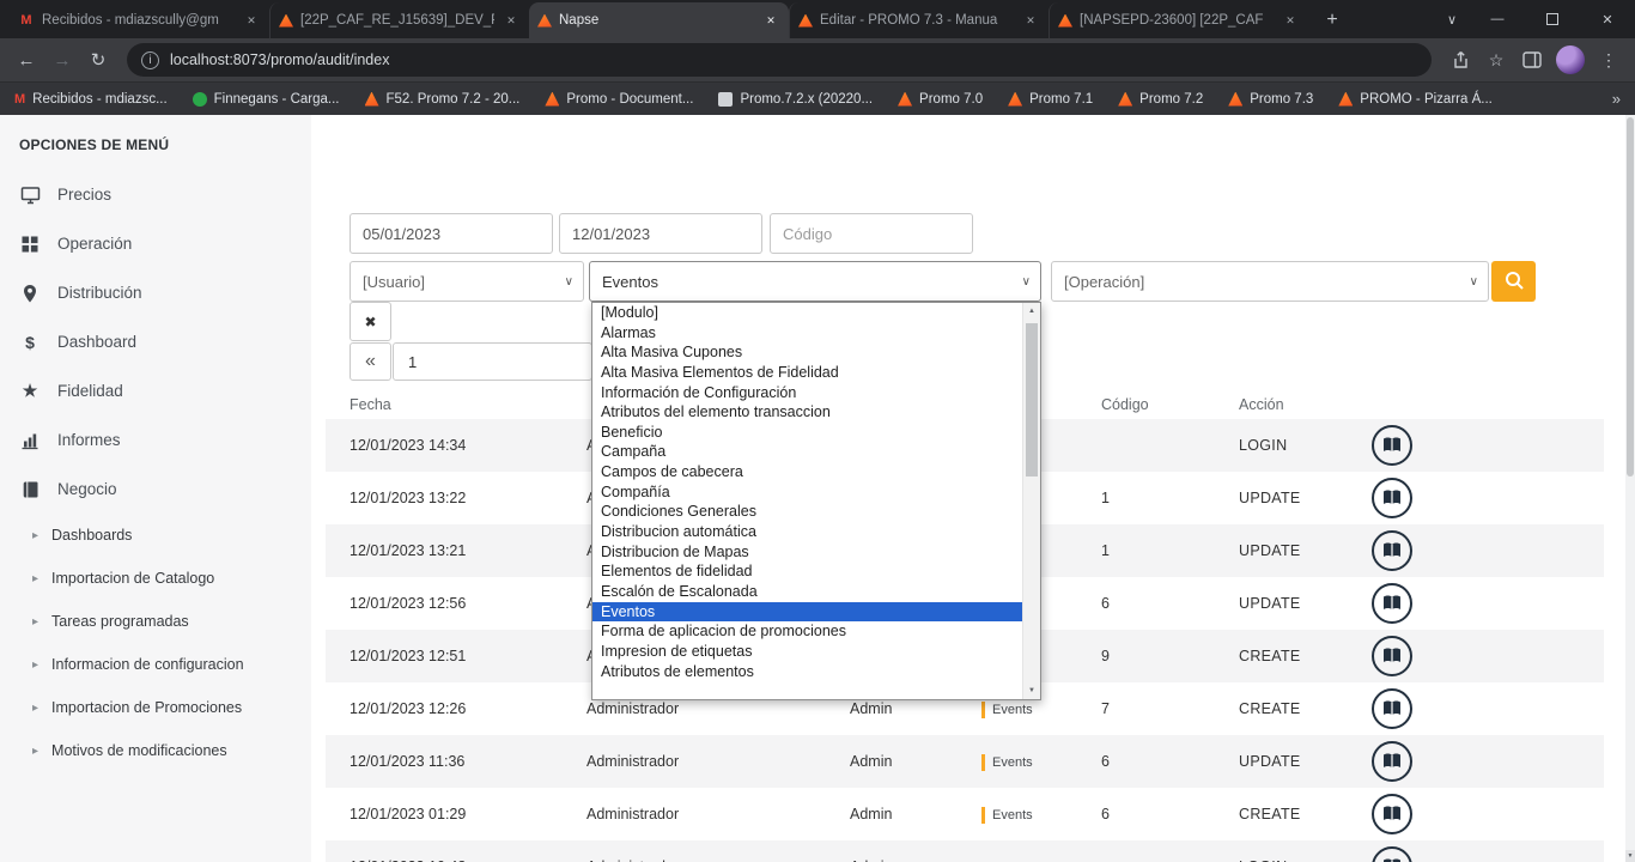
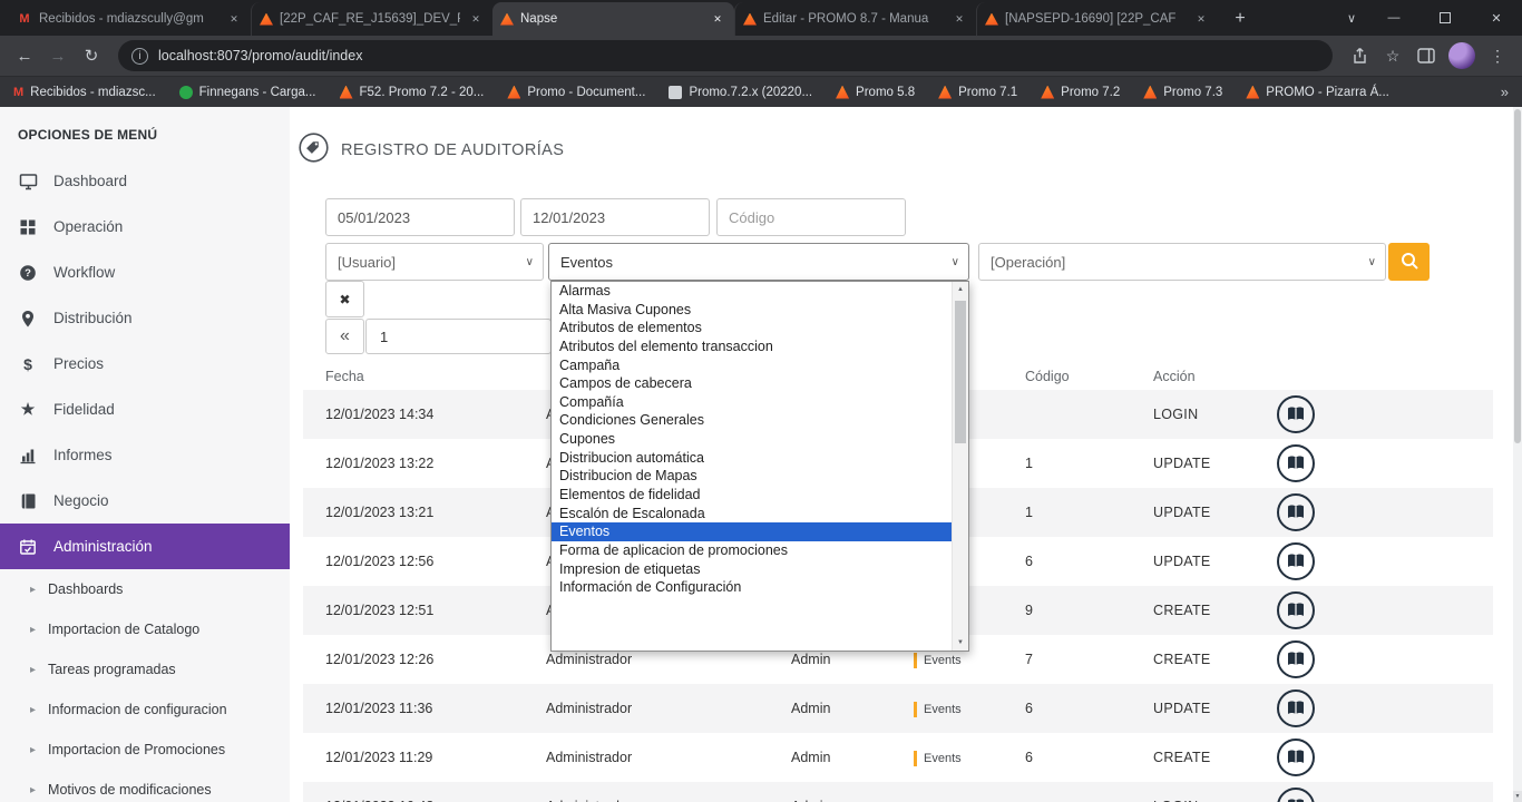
  M
  Recibidos - mdiazscully@gm
  ✕
  [22P_CAF_RE_J15639]_DEV_
  ✕
  Napse
  ✕
- Editar - PROMO 7.3 - Manua
+ Editar - PROMO 8.7 - Manua
  ✕
- [NAPSEPD-23600] [22P_CAF
+ [NAPSEPD-16690] [22P_CAF
  ✕
  +
  ∨
  —
  ✕
  ←
  →
  ↻
  i
  localhost:8073/promo/audit/index
  ☆
  ⋮
  M
  Recibidos - mdiazsc...
  Finnegans - Carga...
  F52. Promo 7.2 - 20...
  Promo - Document...
  Promo.7.2.x (20220...
- Promo 7.0
+ Promo 5.8
  Promo 7.1
  Promo 7.2
  Promo 7.3
  PROMO - Pizarra Á...
  »
  OPCIONES DE MENÚ
- Precios
+ Dashboard
  Operación
+ ?
+ Workflow
  Distribución
  $
- Dashboard
+ Precios
  ★
  Fidelidad
  Informes
  Negocio
+ Administración
  ▸
  Dashboards
  ▸
  Importacion de Catalogo
  ▸
  Tareas programadas
  ▸
  Informacion de configuracion
  ▸
  Importacion de Promociones
  ▸
  Motivos de modificaciones
+ REGISTRO DE AUDITORÍAS
  05/01/2023
  12/01/2023
  Código
  [Usuario]
  ∨
  Eventos
  ∨
  [Operación]
  ∨
  ✖
  «
  1
  Fecha
  Código
  Acción
  12/01/2023 14:34
  LOGIN
  12/01/2023 13:22
  1
  UPDATE
  12/01/2023 13:21
  1
  UPDATE
  12/01/2023 12:56
  6
  UPDATE
  12/01/2023 12:51
  9
  CREATE
  12/01/2023 12:26
  Administrador
  Admin
  Events
  7
  CREATE
  12/01/2023 11:36
  Administrador
  Admin
  Events
  6
  UPDATE
- 12/01/2023 01:29
+ 12/01/2023 11:29
  Administrador
  Admin
  Events
  6
  CREATE
- [Modulo]
  Alarmas
  Alta Masiva Cupones
- Alta Masiva Elementos de Fidelidad
- Información de Configuración
+ Atributos de elementos
  Atributos del elemento transaccion
- Beneficio
  Campaña
  Campos de cabecera
  Compañía
  Condiciones Generales
+ Cupones
  Distribucion automática
  Distribucion de Mapas
  Elementos de fidelidad
  Escalón de Escalonada
  Eventos
  Forma de aplicacion de promociones
  Impresion de etiquetas
- Atributos de elementos
+ Información de Configuración
